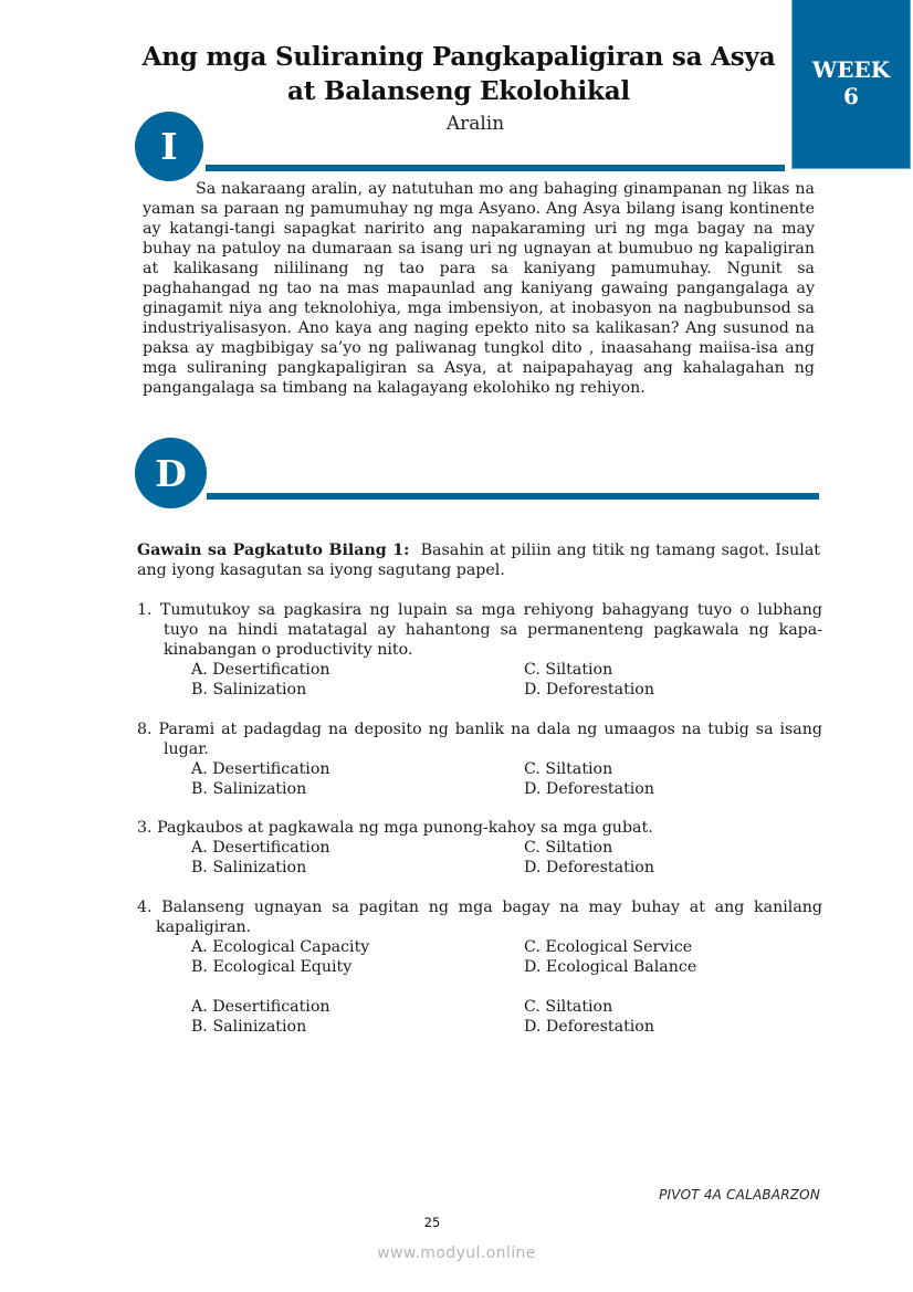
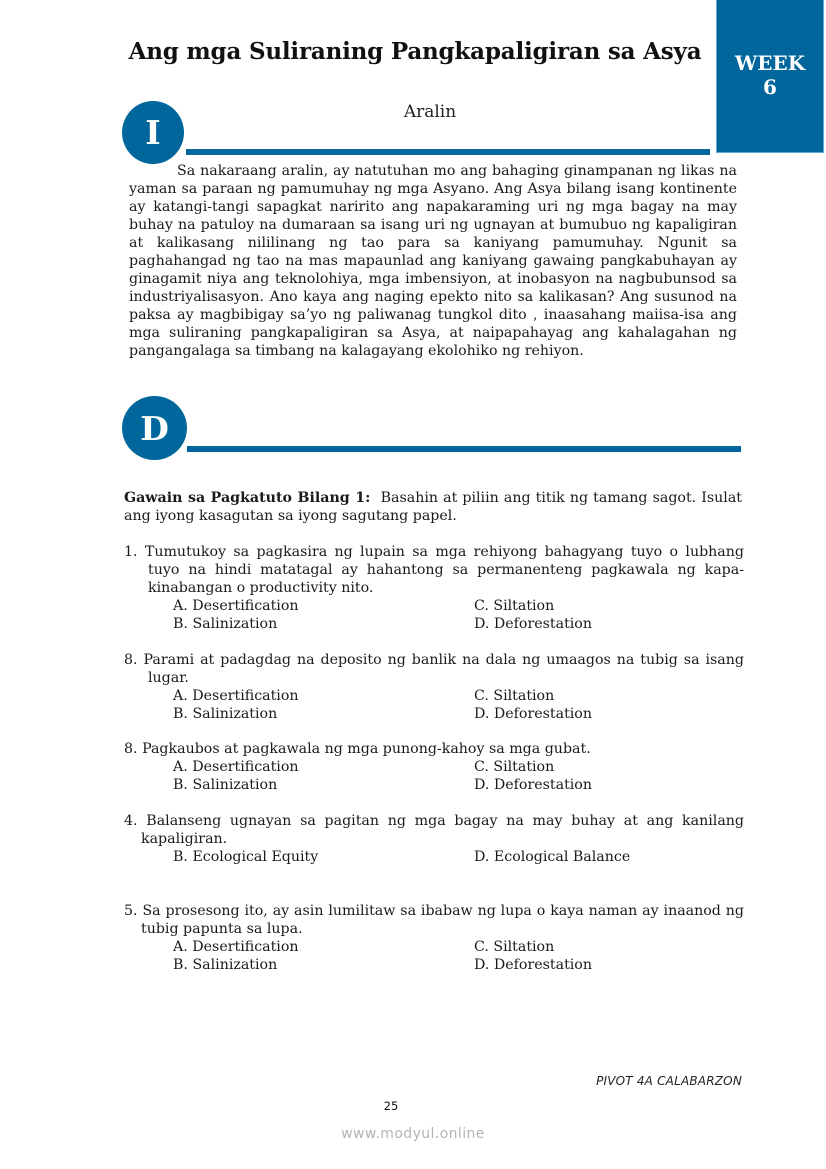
  Ang mga Suliraning Pangkapaligiran sa Asya
- at Balanseng Ekolohikal
  Aralin
  WEEK
  6
  I
- Sa nakaraang aralin, ay natutuhan mo ang bahaging ginampanan ng likas na yaman sa paraan ng pamumuhay ng mga Asyano. Ang Asya bilang isang kontinente ay katangi-tangi sapagkat naririto ang napakaraming uri ng mga bagay na may buhay na patuloy na dumaraan sa isang uri ng ugnayan at bumubuo ng kapaligiran at kalikasang nililinang ng tao para sa kaniyang pamumuhay. Ngunit sa paghahangad ng tao na mas mapaunlad ang kaniyang gawaing pangangalaga ay ginagamit niya ang teknolohiya, mga imbensiyon, at inobasyon na nagbubunsod sa industriyalisasyon. Ano kaya ang naging epekto nito sa kalikasan? Ang susunod na paksa ay magbibigay sa’yo ng paliwanag tungkol dito , inaasahang maiisa-isa ang mga suliraning pangkapaligiran sa Asya, at naipapahayag ang kahalagahan ng pangangalaga sa timbang na kalagayang ekolohiko ng rehiyon.
+ Sa nakaraang aralin, ay natutuhan mo ang bahaging ginampanan ng likas na yaman sa paraan ng pamumuhay ng mga Asyano. Ang Asya bilang isang kontinente ay katangi-tangi sapagkat naririto ang napakaraming uri ng mga bagay na may buhay na patuloy na dumaraan sa isang uri ng ugnayan at bumubuo ng kapaligiran at kalikasang nililinang ng tao para sa kaniyang pamumuhay. Ngunit sa paghahangad ng tao na mas mapaunlad ang kaniyang gawaing pangkabuhayan ay ginagamit niya ang teknolohiya, mga imbensiyon, at inobasyon na nagbubunsod sa industriyalisasyon. Ano kaya ang naging epekto nito sa kalikasan? Ang susunod na paksa ay magbibigay sa’yo ng paliwanag tungkol dito , inaasahang maiisa-isa ang mga suliraning pangkapaligiran sa Asya, at naipapahayag ang kahalagahan ng pangangalaga sa timbang na kalagayang ekolohiko ng rehiyon.
  D
  Gawain sa Pagkatuto Bilang 1: Basahin at piliin ang titik ng tamang sagot. Isulat ang iyong kasagutan sa iyong sagutang papel.
  1. Tumutukoy sa pagkasira ng lupain sa mga rehiyong bahagyang tuyo o lubhang tuyo na hindi matatagal ay hahantong sa permanenteng pagkawala ng kapa-kinabangan o productivity nito.
  A. Desertification
  C. Siltation
  B. Salinization
  D. Deforestation
  8. Parami at padagdag na deposito ng banlik na dala ng umaagos na tubig sa isang lugar.
  A. Desertification
  C. Siltation
  B. Salinization
  D. Deforestation
- 3. Pagkaubos at pagkawala ng mga punong-kahoy sa mga gubat.
+ 8. Pagkaubos at pagkawala ng mga punong-kahoy sa mga gubat.
  A. Desertification
  C. Siltation
  B. Salinization
  D. Deforestation
  4. Balanseng ugnayan sa pagitan ng mga bagay na may buhay at ang kanilang kapaligiran.
- A. Ecological Capacity
- C. Ecological Service
  B. Ecological Equity
  D. Ecological Balance
+ 5. Sa prosesong ito, ay asin lumilitaw sa ibabaw ng lupa o kaya naman ay inaanod ng tubig papunta sa lupa.
  A. Desertification
  C. Siltation
  B. Salinization
  D. Deforestation
  PIVOT 4A CALABARZON
  25
  www.modyul.online
